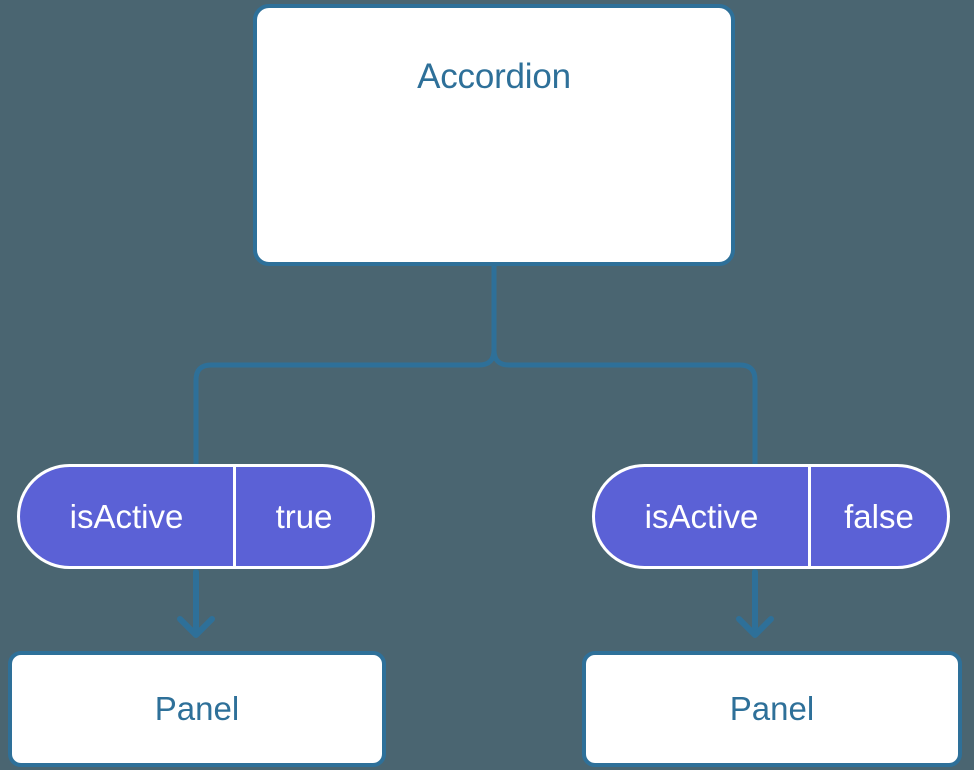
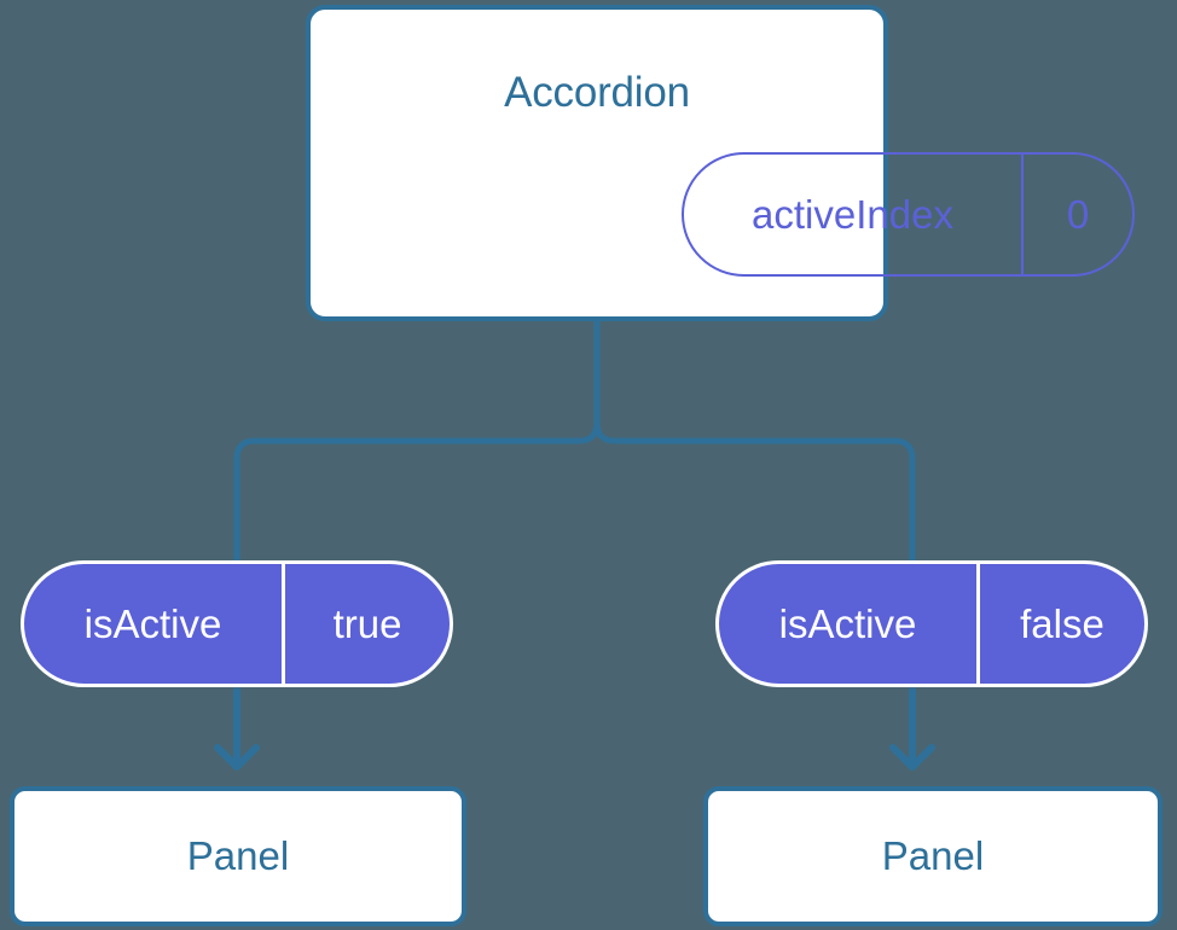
  Accordion
+ activeIndex
+ 0
  isActive
  true
  isActive
  false
  Panel
  Panel
